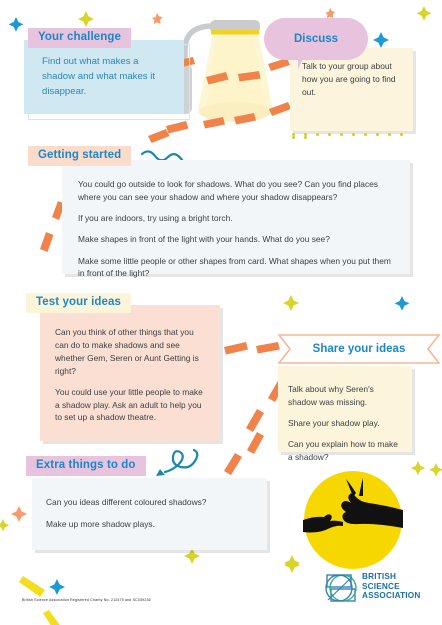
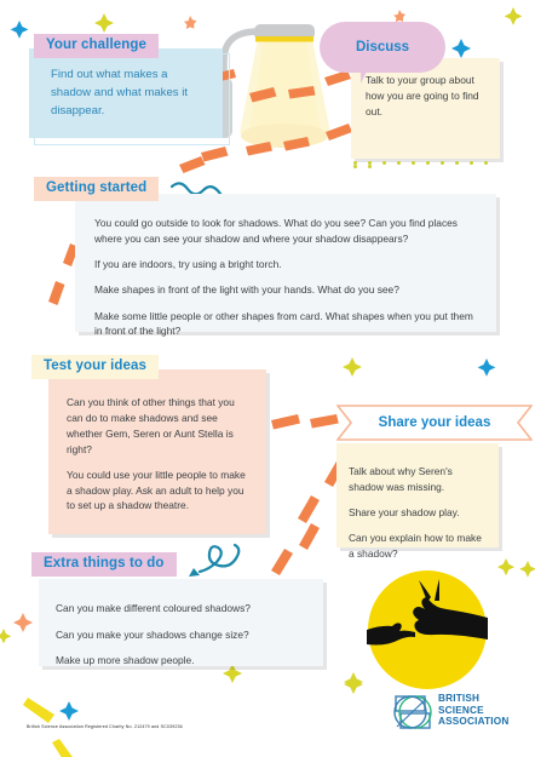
  Your challenge
  Find out what makes a shadow and what makes it disappear.
  Discuss
  Talk to your group about how you are going to find out.
  Getting started
  You could go outside to look for shadows. What do you see? Can you find places where you can see your shadow and where your shadow disappears?
  If you are indoors, try using a bright torch.
  Make shapes in front of the light with your hands. What do you see?
  Make some little people or other shapes from card. What shapes when you put them in front of the light?
  Test your ideas
- Can you think of other things that you can do to make shadows and see whether Gem, Seren or Aunt Getting is right?
+ Can you think of other things that you can do to make shadows and see whether Gem, Seren or Aunt Stella is right?
  You could use your little people to make a shadow play. Ask an adult to help you to set up a shadow theatre.
  Share your ideas
  Talk about why Seren's shadow was missing.
  Share your shadow play.
  Can you explain how to make a shadow?
  Extra things to do
- Can you ideas different coloured shadows?
+ Can you make different coloured shadows?
+ Can you make your shadows change size?
- Make up more shadow plays.
+ Make up more shadow people.
  BRITISH
  SCIENCE
  ASSOCIATION
